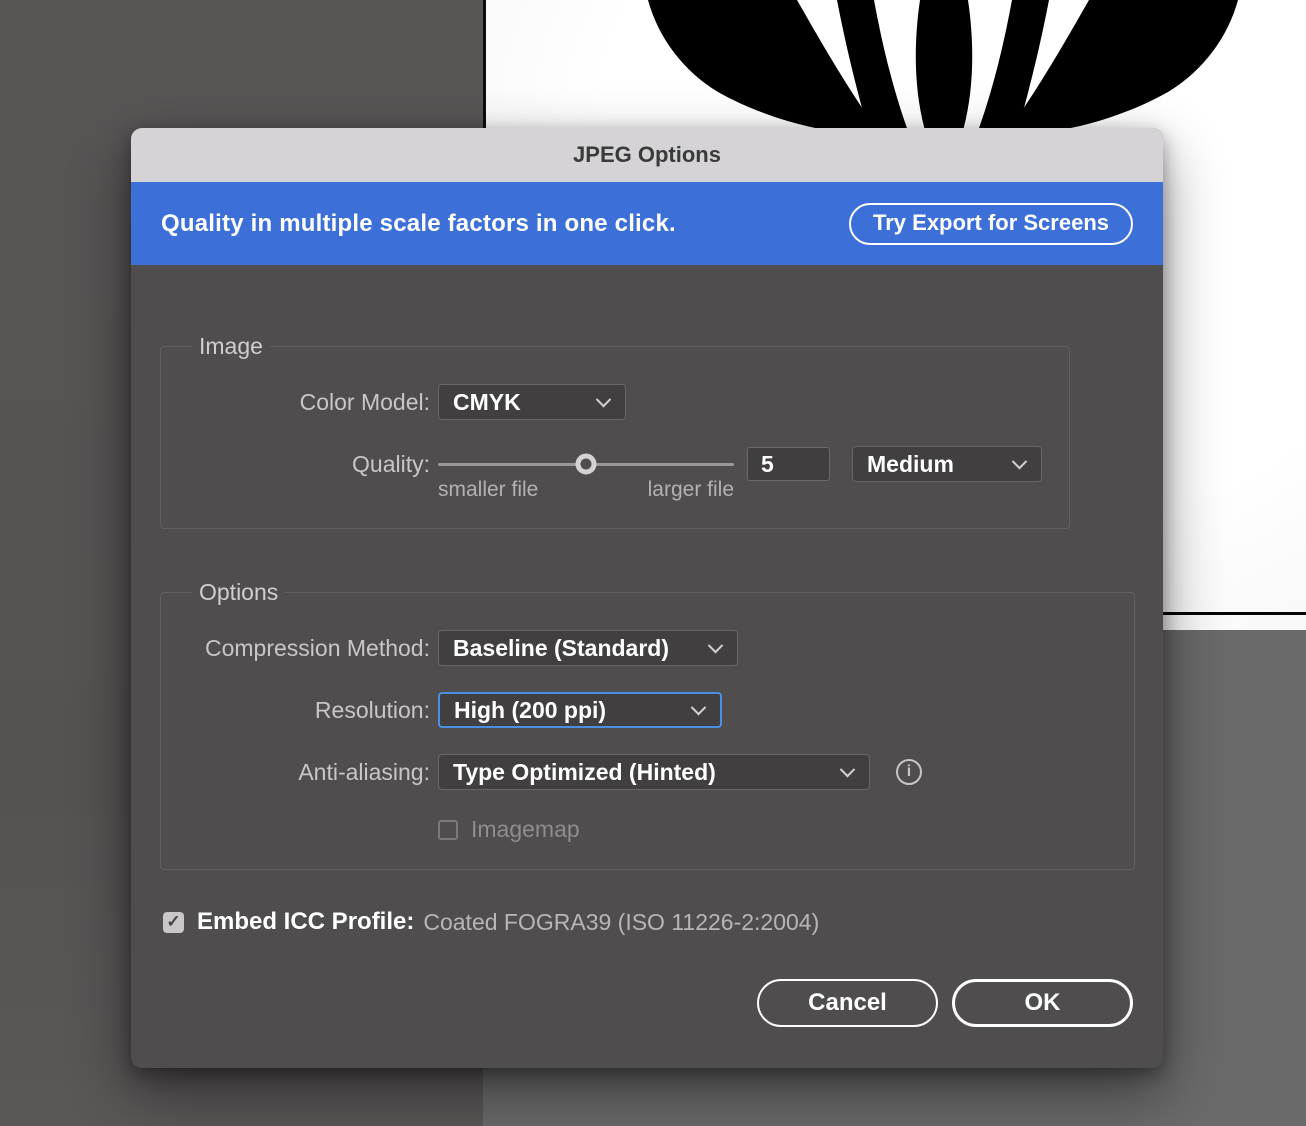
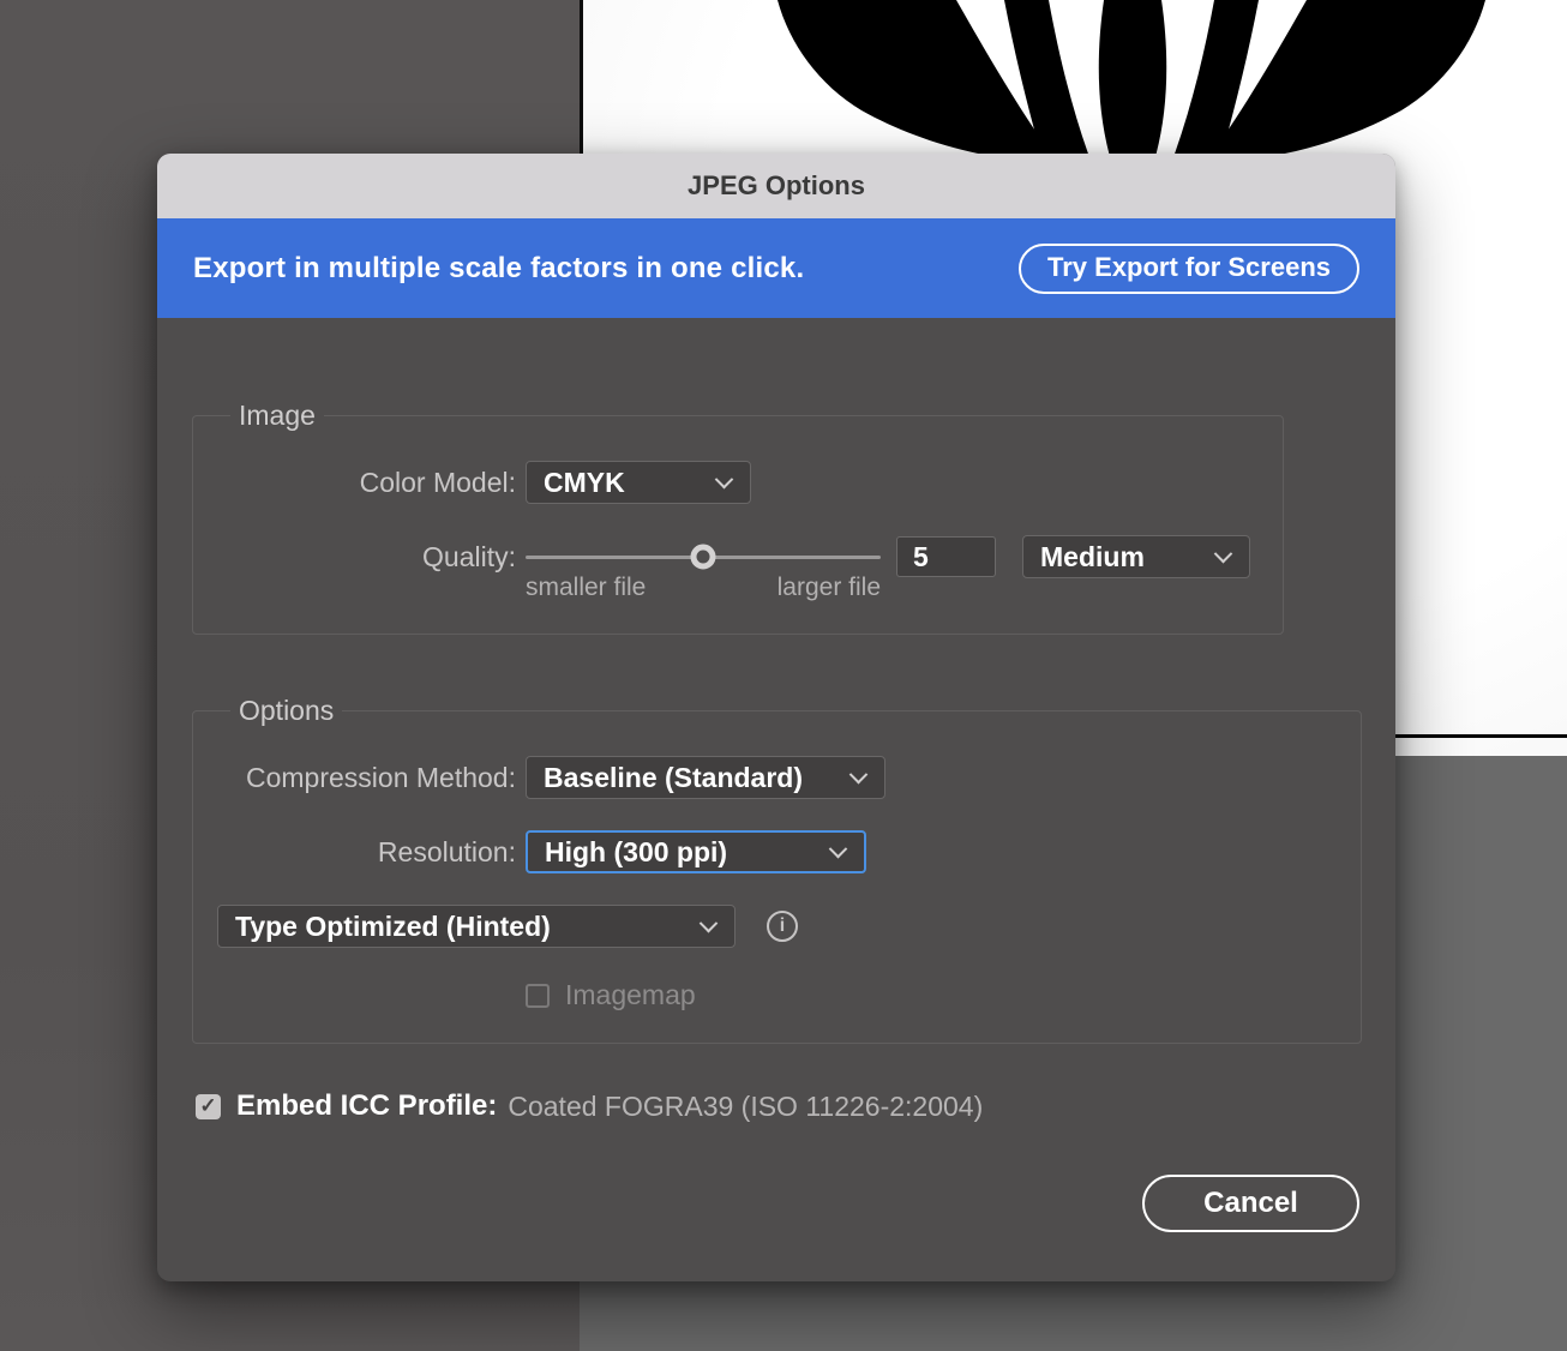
  JPEG Options
- Quality in multiple scale factors in one click.
+ Export in multiple scale factors in one click.
  Try Export for Screens
  Image
  Color Model:
  CMYK
  Quality:
  smaller file
  larger file
  5
  Medium
  Options
  Compression Method:
  Baseline (Standard)
  Resolution:
- High (200 ppi)
+ High (300 ppi)
- Anti-aliasing:
  Type Optimized (Hinted)
  i
  Imagemap
  ✓
  Embed ICC Profile:
  Coated FOGRA39 (ISO 11226-2:2004)
  Cancel
- OK
